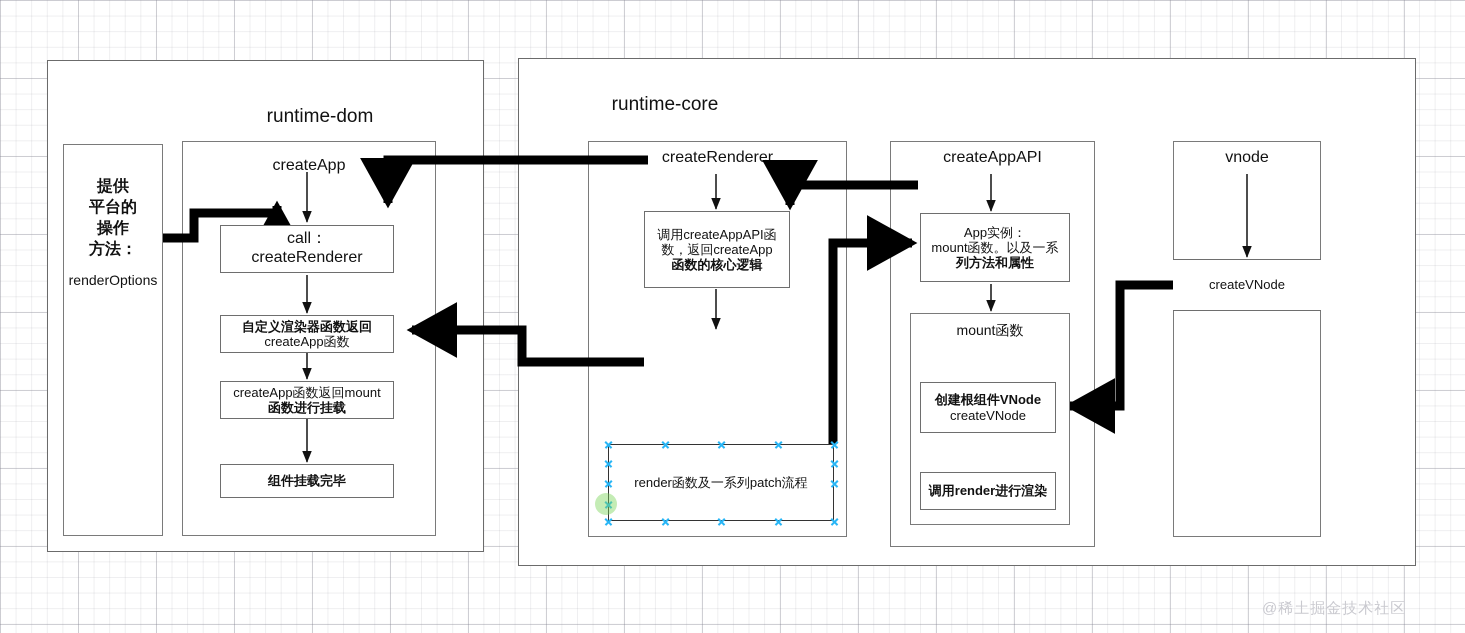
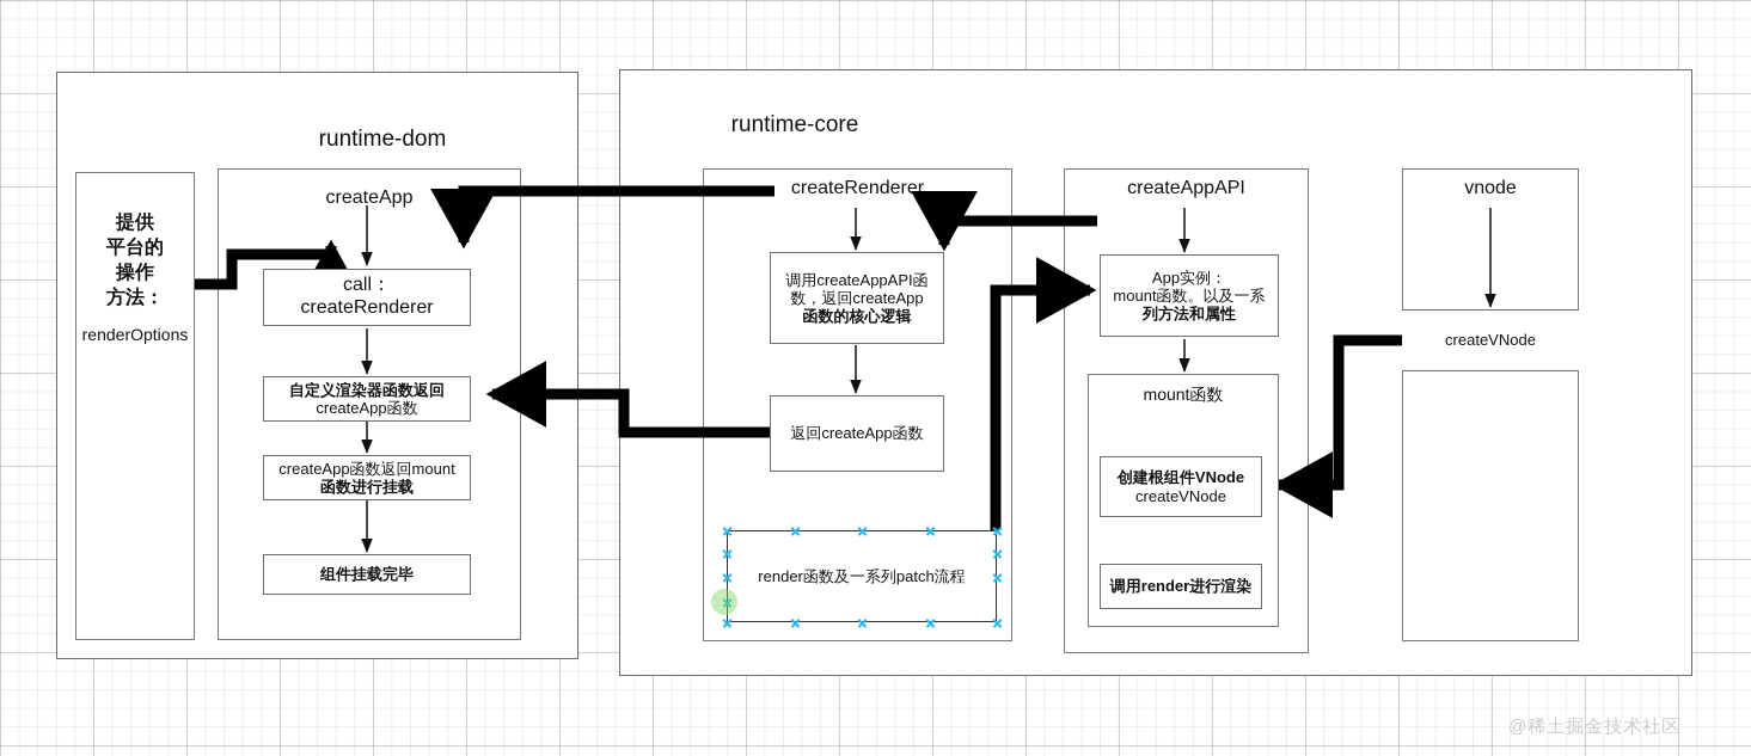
  runtime-dom
  runtime-core
  提供
  平台的
  操作
  方法：
  renderOptions
  createApp
  createRenderer
  createAppAPI
  vnode
  call：
  createRenderer
  自定义渲染器函数返回
  createApp函数
  createApp函数返回mount
  函数进行挂载
  组件挂载完毕
  调用createAppAPI函
  数，返回createApp
  函数的核心逻辑
+ 返回createApp函数
  render函数及一系列patch流程
  App实例：
  mount函数。以及一系
  列方法和属性
  mount函数
  创建根组件VNode
  createVNode
  调用render进行渲染
  createVNode
  @稀土掘金技术社区
